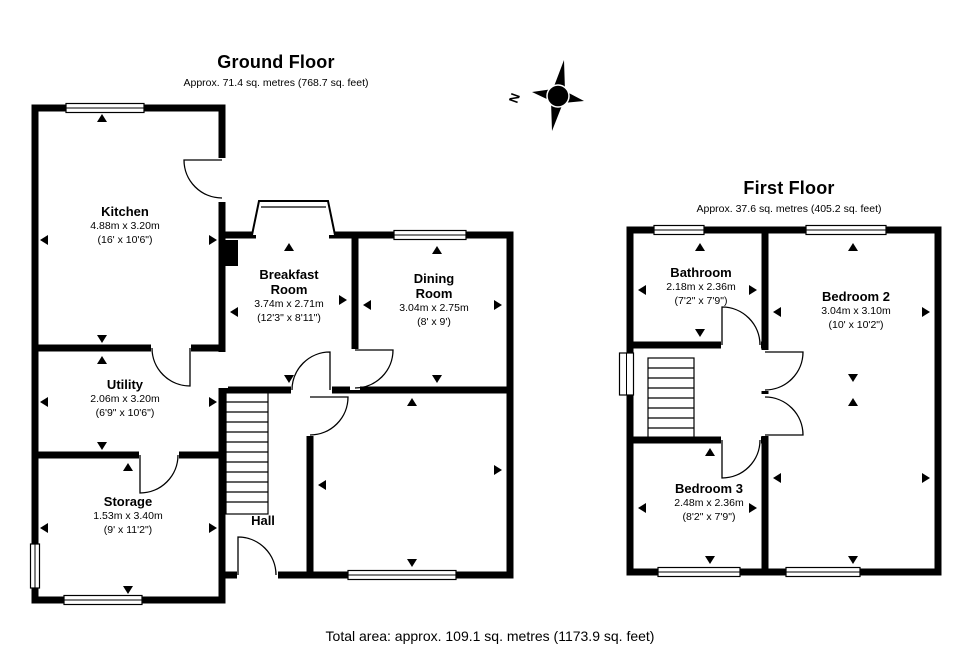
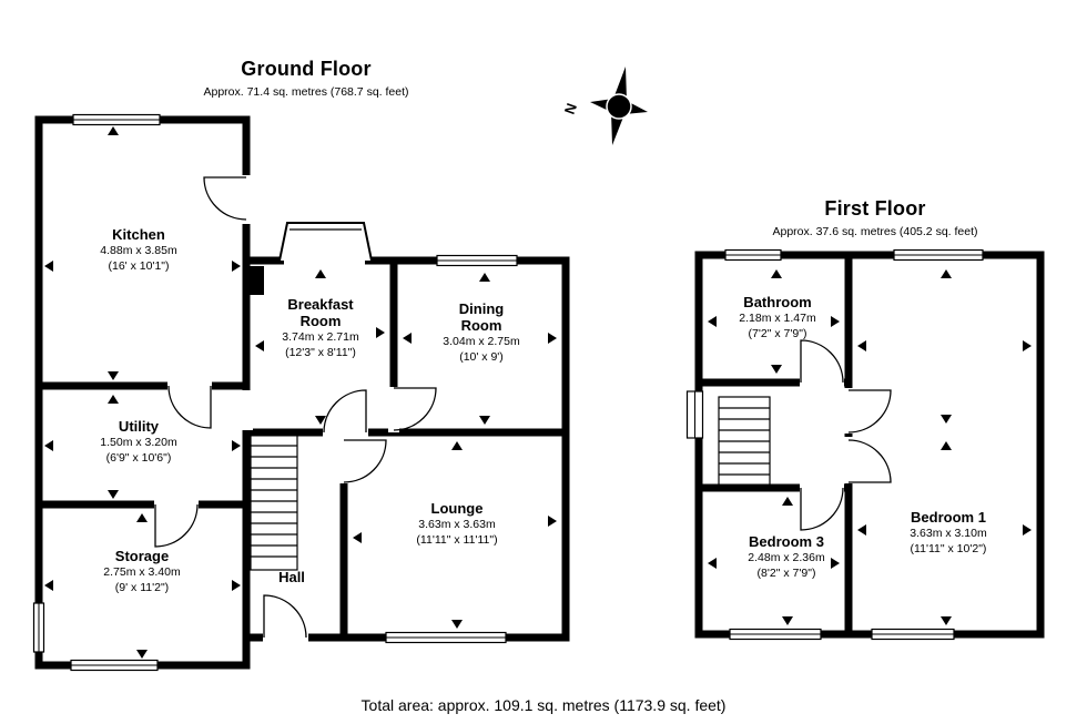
  Ground Floor
  Approx. 71.4 sq. metres (768.7 sq. feet)
  First Floor
  Approx. 37.6 sq. metres (405.2 sq. feet)
  Kitchen
- 4.88m x 3.20m
+ 4.88m x 3.85m
- (16' x 10'6")
+ (16' x 10'1")
  Breakfast
  Room
  3.74m x 2.71m
  (12'3" x 8'11")
  Dining
  Room
  3.04m x 2.75m
- (8' x 9')
+ (10' x 9')
  Utility
- 2.06m x 3.20m
+ 1.50m x 3.20m
  (6'9" x 10'6")
+ Lounge
+ 3.63m x 3.63m
+ (11'11" x 11'11")
  Storage
- 1.53m x 3.40m
+ 2.75m x 3.40m
  (9' x 11'2")
  Hall
  Bathroom
- 2.18m x 2.36m
+ 2.18m x 1.47m
  (7'2" x 7'9")
- Bedroom 2
- 3.04m x 3.10m
- (10' x 10'2")
  Bedroom 3
  2.48m x 2.36m
  (8'2" x 7'9")
+ Bedroom 1
+ 3.63m x 3.10m
+ (11'11" x 10'2")
  Total area: approx. 109.1 sq. metres (1173.9 sq. feet)
